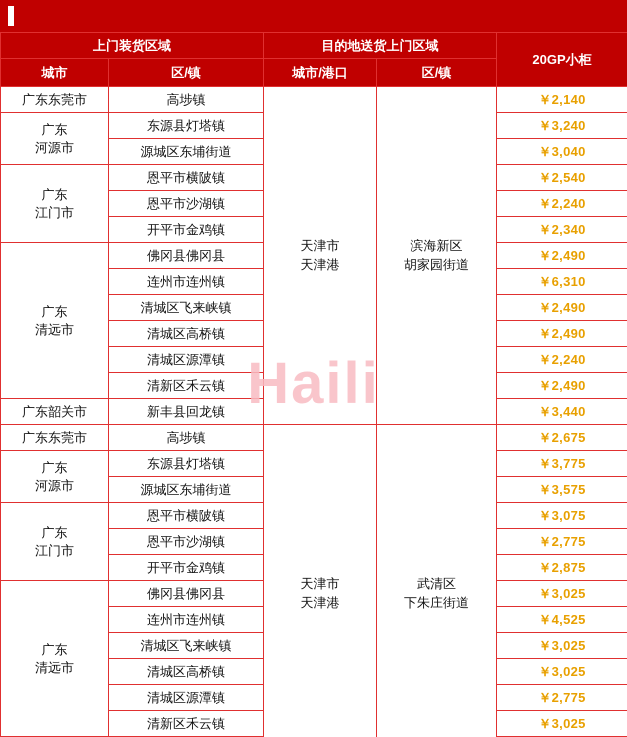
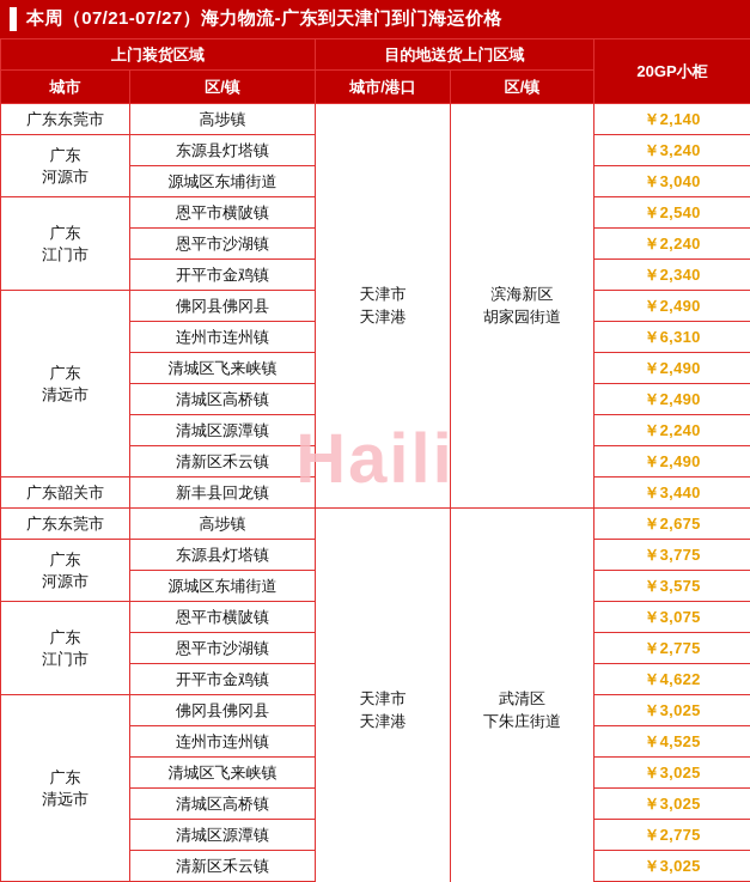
+ 本周（07/21-07/27）海力物流-广东到天津门到门海运价格
  Haili
  上门装货区域	目的地送货上门区域	20GP小柜
  城市	区/镇	城市/港口	区/镇
  广东东莞市	高埗镇	天津市天津港	滨海新区胡家园街道	￥2,140
  广东河源市	东源县灯塔镇	￥3,240
  源城区东埔街道	￥3,040
  广东江门市	恩平市横陂镇	￥2,540
  恩平市沙湖镇	￥2,240
  开平市金鸡镇	￥2,340
  广东清远市	佛冈县佛冈县	￥2,490
  连州市连州镇	￥6,310
  清城区飞来峡镇	￥2,490
  清城区高桥镇	￥2,490
  清城区源潭镇	￥2,240
  清新区禾云镇	￥2,490
  广东韶关市	新丰县回龙镇	￥3,440
  广东东莞市	高埗镇	天津市天津港	武清区下朱庄街道	￥2,675
  广东河源市	东源县灯塔镇	￥3,775
  源城区东埔街道	￥3,575
  广东江门市	恩平市横陂镇	￥3,075
  恩平市沙湖镇	￥2,775
- 开平市金鸡镇	￥2,875
+ 开平市金鸡镇	￥4,622
  广东清远市	佛冈县佛冈县	￥3,025
  连州市连州镇	￥4,525
  清城区飞来峡镇	￥3,025
  清城区高桥镇	￥3,025
  清城区源潭镇	￥2,775
  清新区禾云镇	￥3,025
